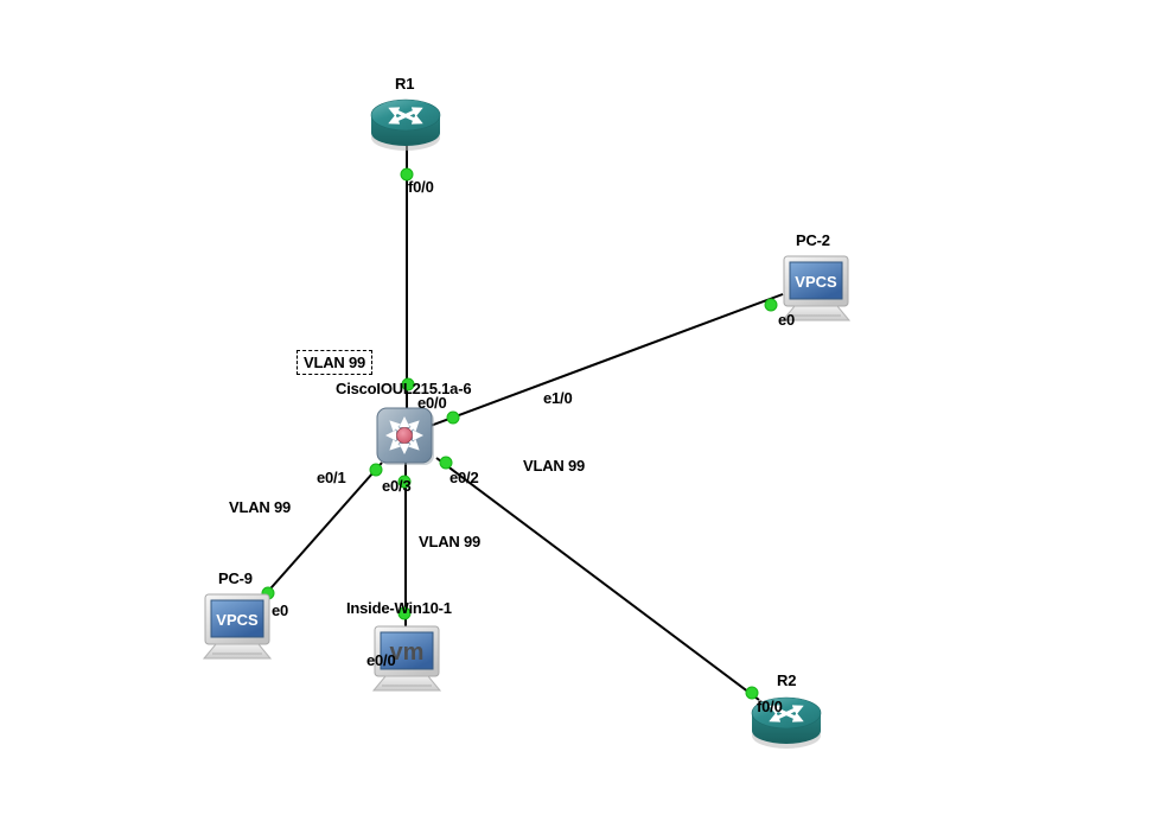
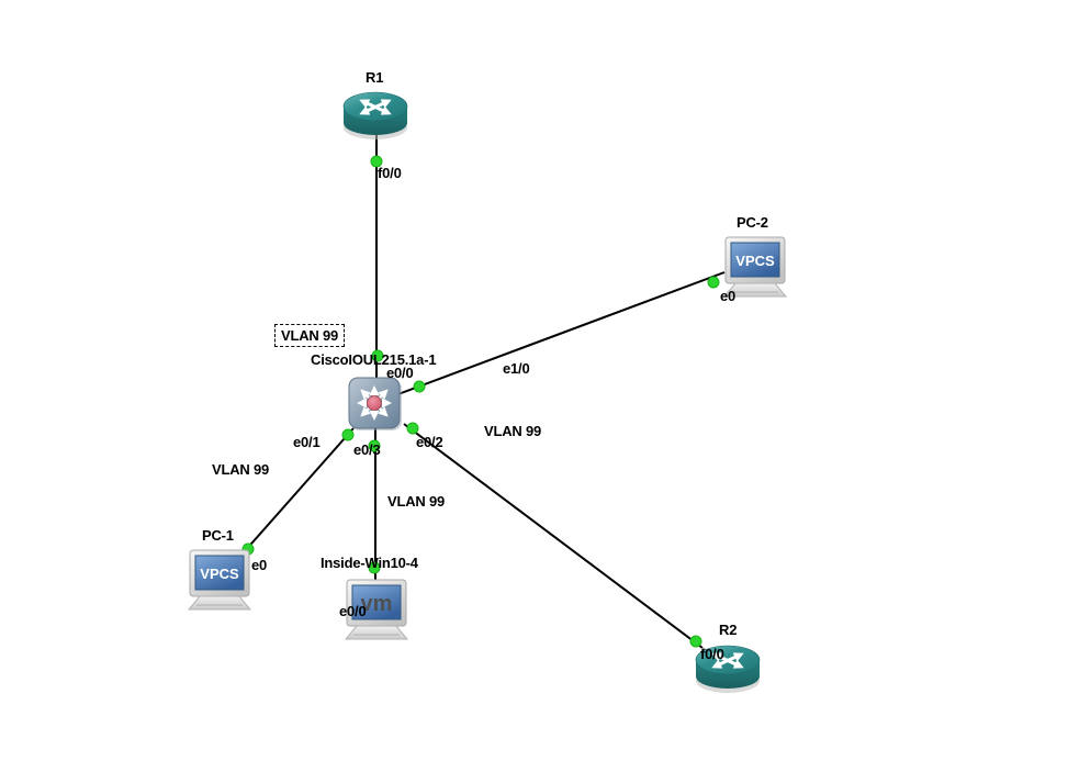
  VPCS
  VPCS
  vm
  R1
- CiscoIOUL215.1a-6
+ CiscoIOUL215.1a-1
  PC-2
- PC-9
+ PC-1
- Inside-Win10-1
+ Inside-Win10-4
  R2
  f0/0
  e0/0
  e1/0
  e0/1
  e0/3
  e0/2
  e0
  e0
  e0/0
  f0/0
  VLAN 99
  VLAN 99
  VLAN 99
  VLAN 99
